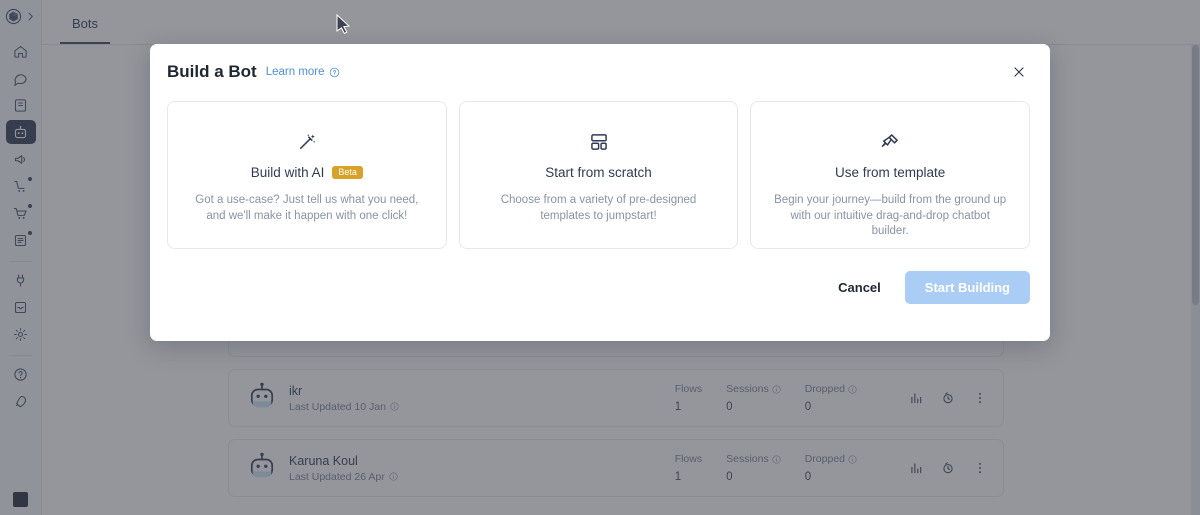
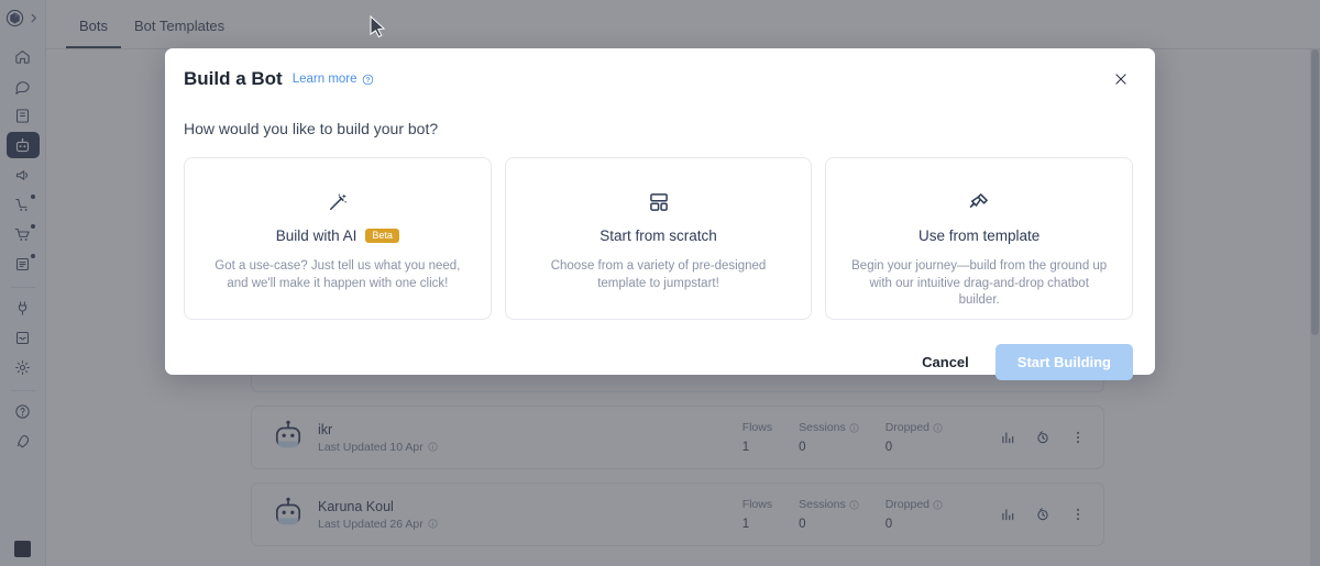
  Bots
+ Bot Templates
  ikr
- Last Updated 10 Jan
+ Last Updated 10 Apr
  Flows
  1
  Sessions
  0
  Dropped
  0
  Karuna Koul
  Last Updated 26 Apr
  Flows
  1
  Sessions
  0
  Dropped
  0
  Build a Bot
  Learn more
+ How would you like to build your bot?
  Build with AI
  Beta
  Got a use-case? Just tell us what you need, and we'll make it happen with one click!
  Start from scratch
- Choose from a variety of pre-designed templates to jumpstart!
+ Choose from a variety of pre-designed template to jumpstart!
  Use from template
  Begin your journey—build from the ground up with our intuitive drag-and-drop chatbot builder.
  Cancel
  Start Building
